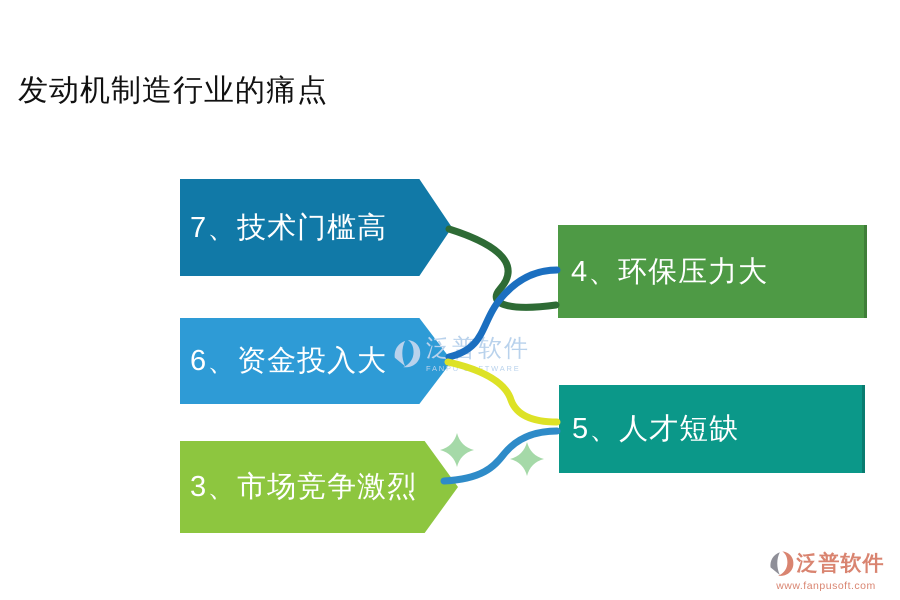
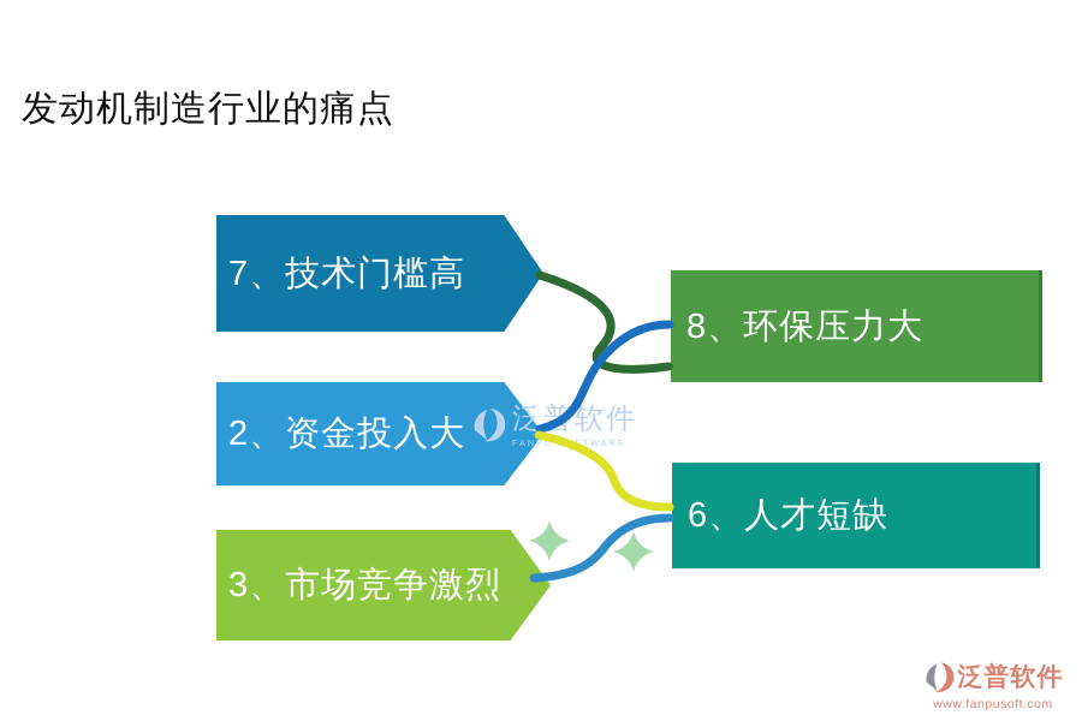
  发动机制造行业的痛点
  7、技术门槛高
- 6、资金投入大
+ 2、资金投入大
  3、市场竞争激烈
- 4、环保压力大
+ 8、环保压力大
- 5、人才短缺
+ 6、人才短缺
  泛软件
  FANPUFTWARE
  泛普软件
  www.fanpusoft.com
